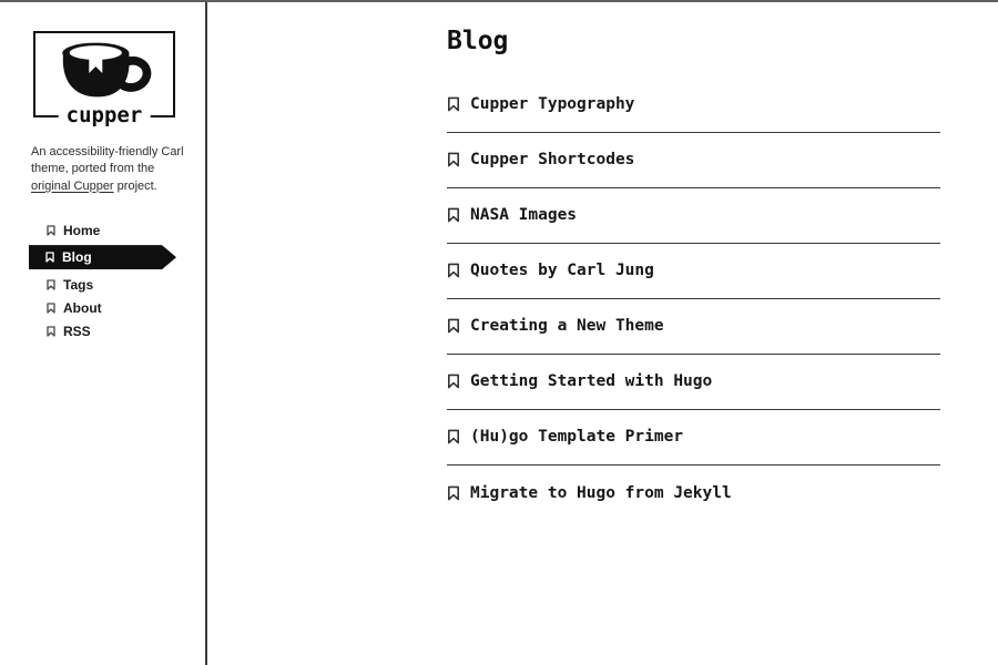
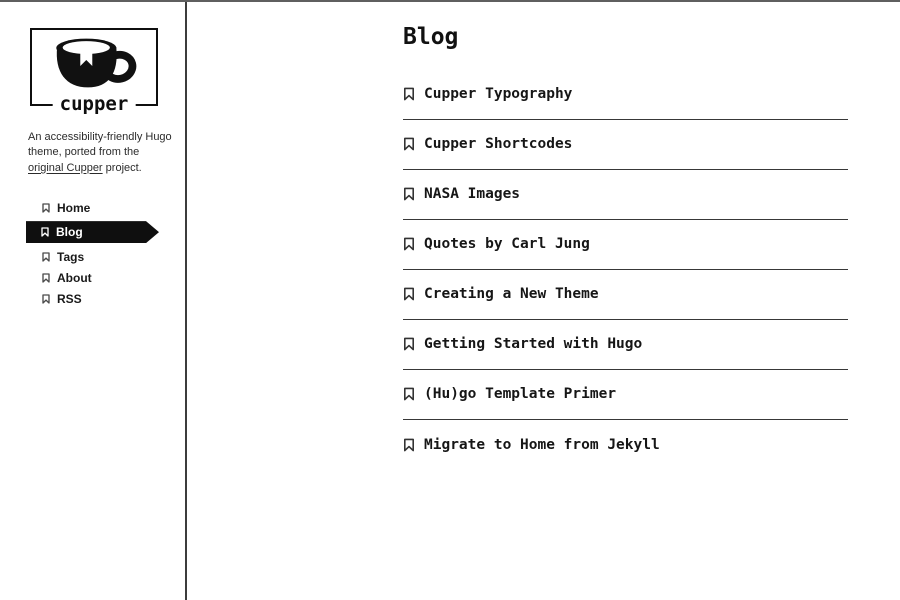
  cupper
- An accessibility-friendly Carl theme, ported from the original Cupper project.
+ An accessibility-friendly Hugo theme, ported from the original Cupper project.
  Home
  Blog
  Tags
  About
  RSS
  Blog
  Cupper Typography
  Cupper Shortcodes
  NASA Images
  Quotes by Carl Jung
  Creating a New Theme
  Getting Started with Hugo
  (Hu)go Template Primer
- Migrate to Hugo from Jekyll
+ Migrate to Home from Jekyll
